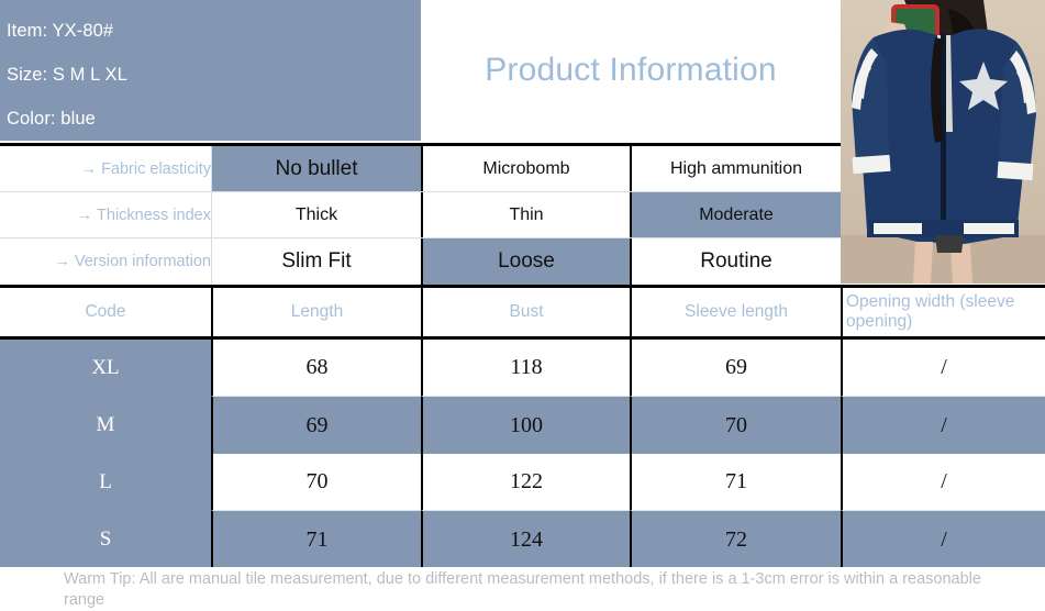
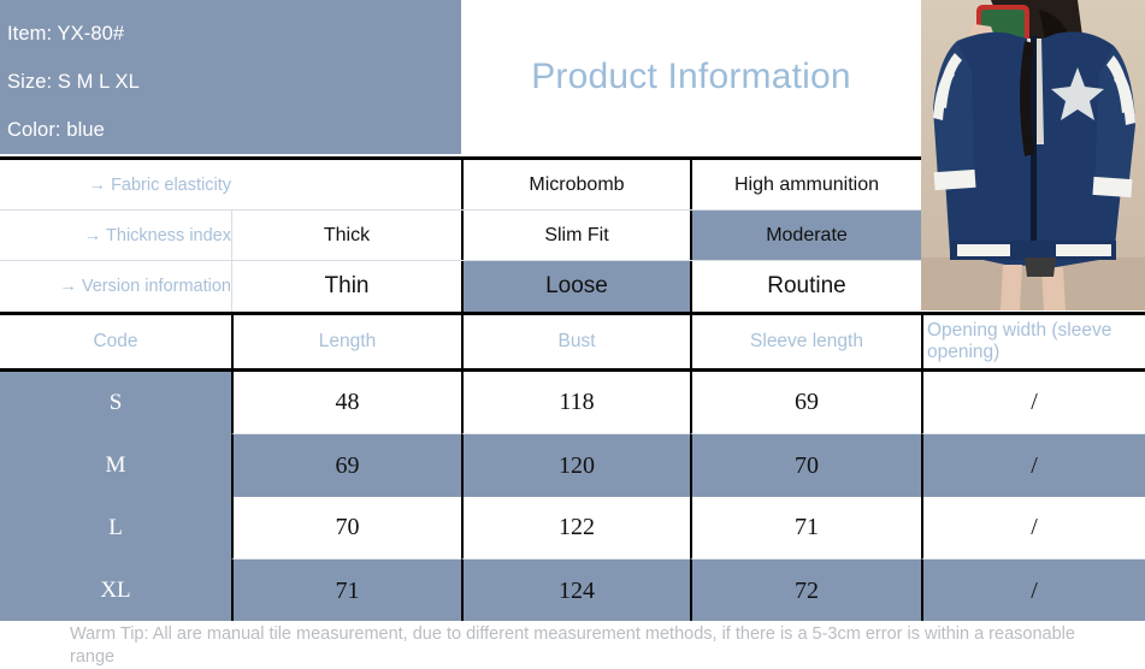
  Item: YX-80#
  Size: S M L XL
  Color: blue
  Product Information
  → Fabric elasticity
- No bullet
  Microbomb
  High ammunition
  → Thickness index
  Thick
- Thin
+ Slim Fit
  Moderate
  → Version information
- Slim Fit
+ Thin
  Loose
  Routine
  Code
  Length
  Bust
  Sleeve length
  Opening width (sleeve opening)
- XL
+ S
- 68
+ 48
  118
  69
  /
  M
  69
- 100
+ 120
  70
  /
  L
  70
  122
  71
  /
- S
+ XL
  71
  124
  72
  /
- Warm Tip: All are manual tile measurement, due to different measurement methods, if there is a 1-3cm error is within a reasonable range
+ Warm Tip: All are manual tile measurement, due to different measurement methods, if there is a 5-3cm error is within a reasonable range
